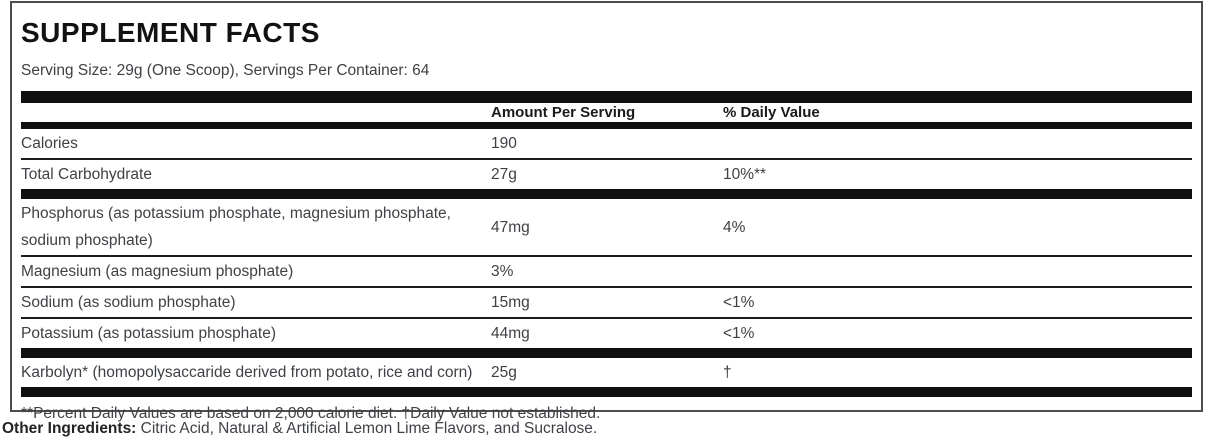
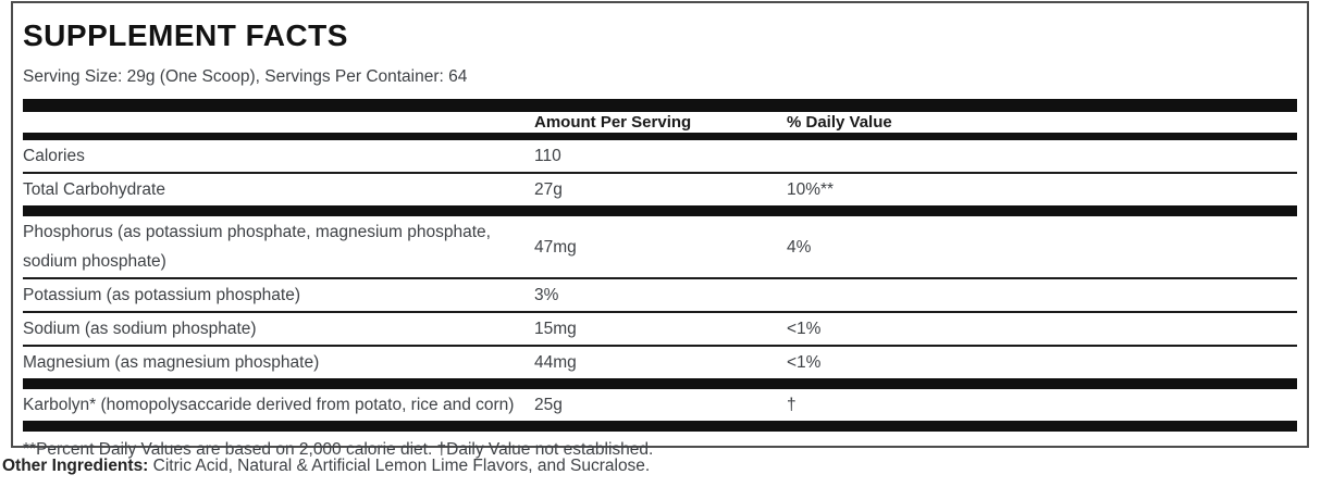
  SUPPLEMENT FACTS
  Serving Size: 29g (One Scoop), Servings Per Container: 64
  Amount Per Serving
  % Daily Value
  Calories
- 190
+ 110
  Total Carbohydrate
  27g
  10%**
  Phosphorus (as potassium phosphate, magnesium phosphate, sodium phosphate)
  47mg
  4%
- Magnesium (as magnesium phosphate)
+ Potassium (as potassium phosphate)
  3%
  Sodium (as sodium phosphate)
  15mg
  <1%
- Potassium (as potassium phosphate)
+ Magnesium (as magnesium phosphate)
  44mg
  <1%
  Karbolyn* (homopolysaccaride derived from potato, rice and corn)
  25g
  †
  **Percent Daily Values are based on 2,000 calorie diet. †Daily Value not established.
  Other Ingredients: Citric Acid, Natural & Artificial Lemon Lime Flavors, and Sucralose.
